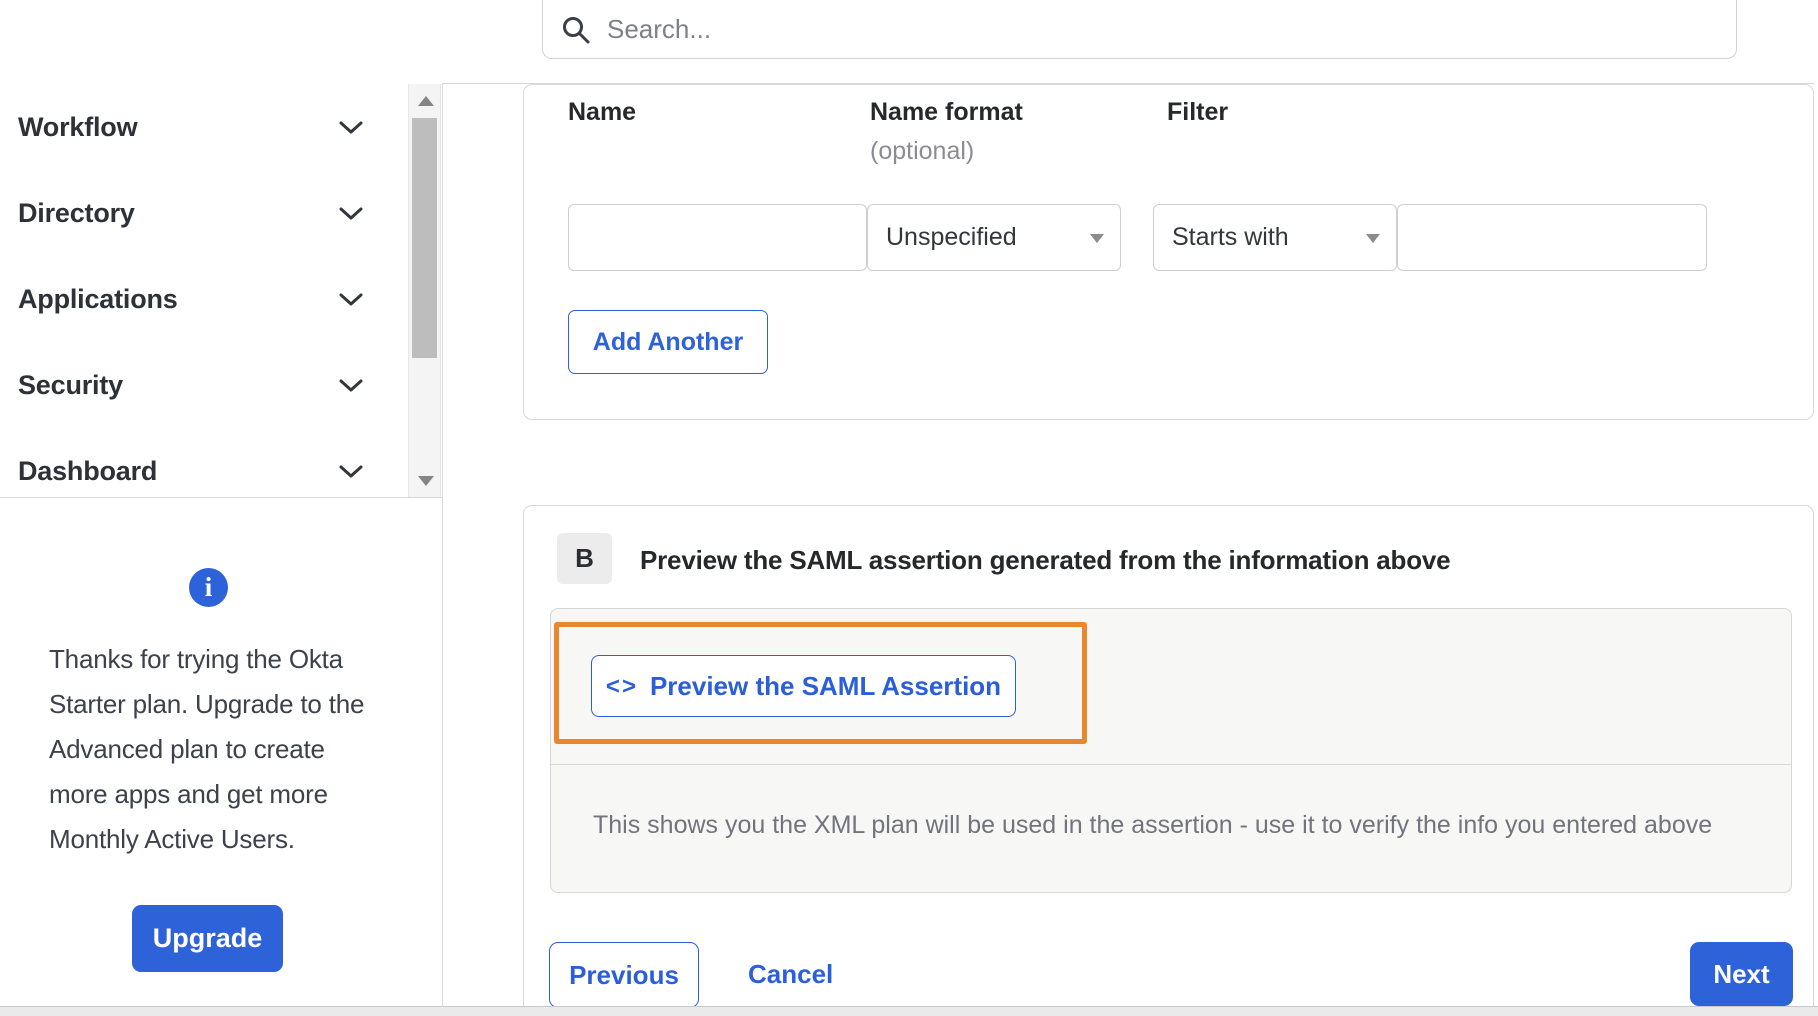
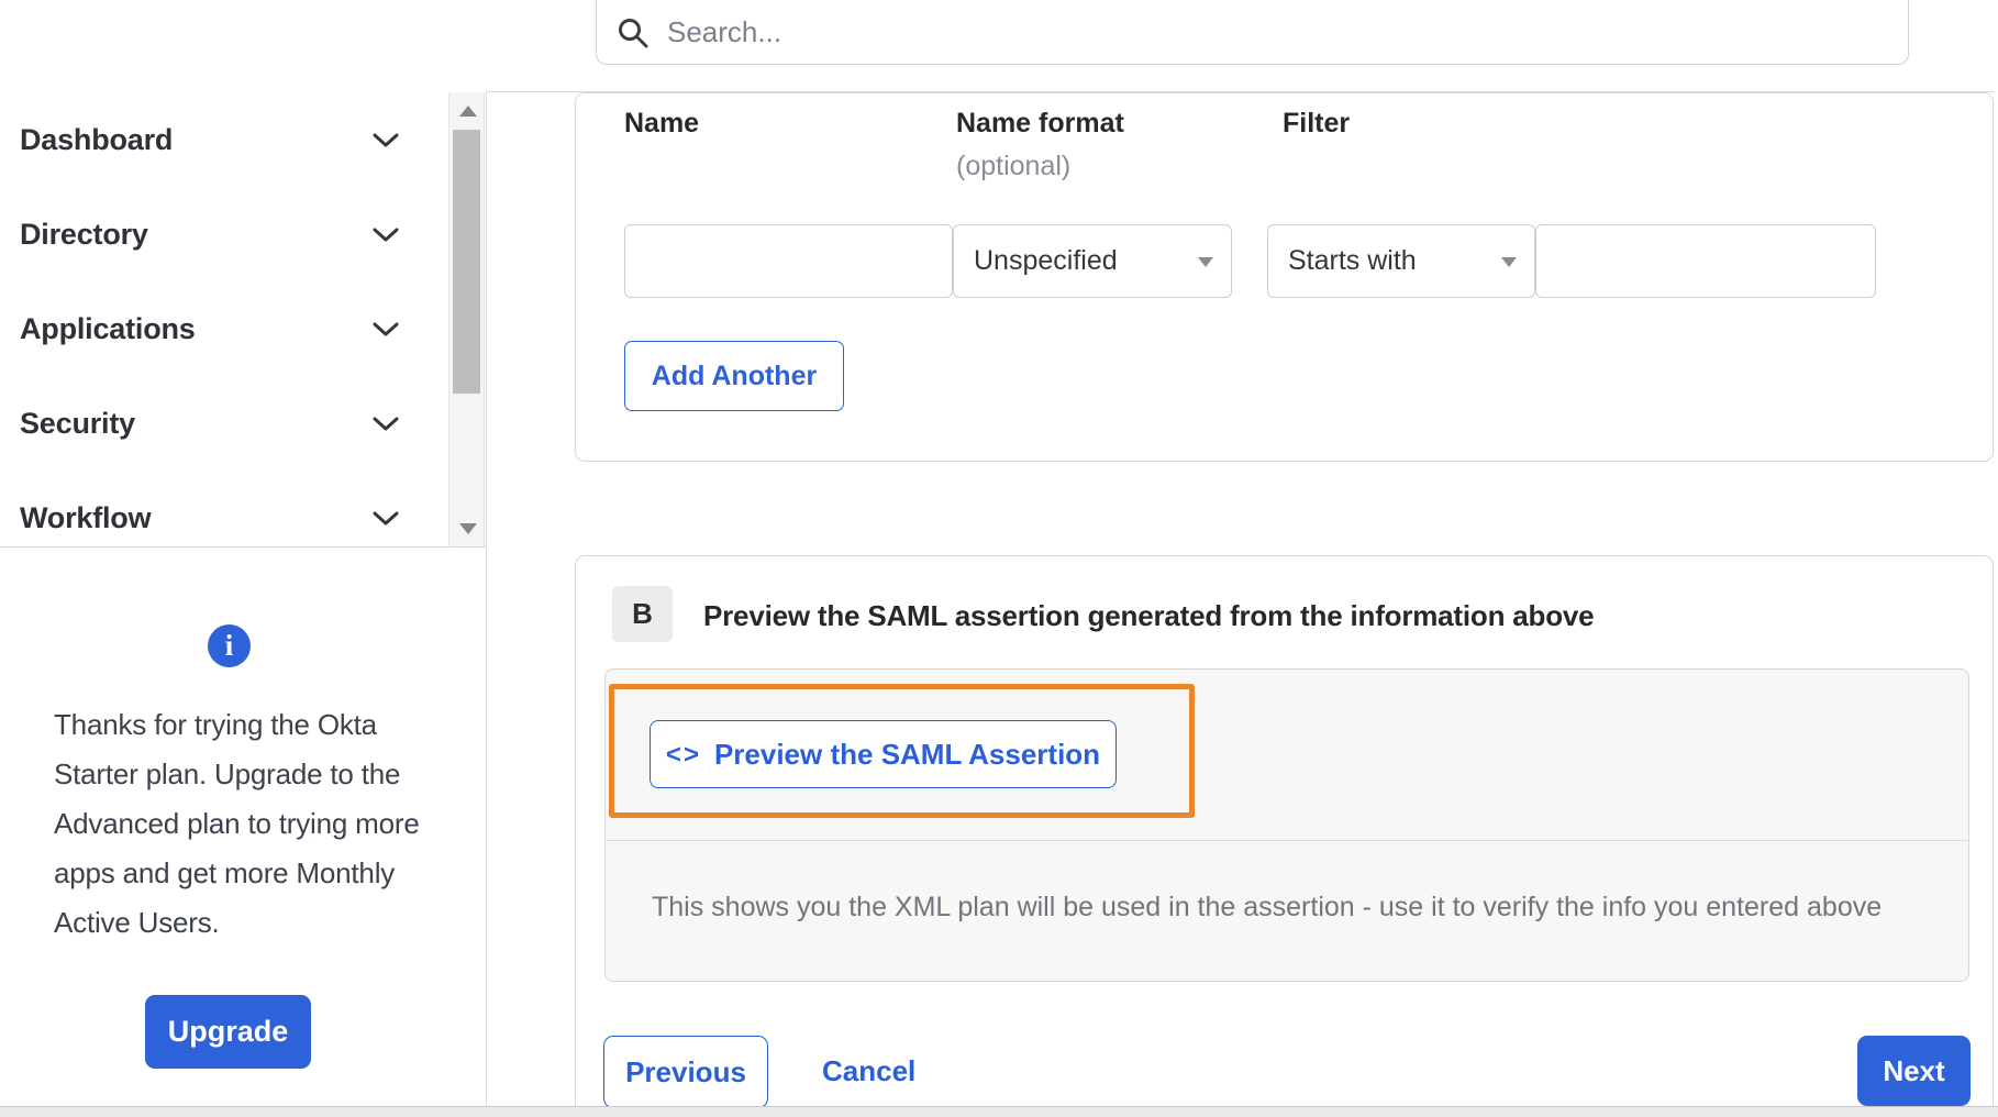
  Search...
- Workflow
+ Dashboard
  Directory
  Applications
  Security
- Dashboard
+ Workflow
  i
- Thanks for trying the Okta Starter plan. Upgrade to the Advanced plan to create more apps and get more Monthly Active Users.
+ Thanks for trying the Okta Starter plan. Upgrade to the Advanced plan to trying more apps and get more Monthly Active Users.
  Upgrade
  Name
  Name format
  (optional)
  Filter
  Unspecified
  Starts with
  Add Another
  B
  Preview the SAML assertion generated from the information above
  <>
  Preview the SAML Assertion
  This shows you the XML plan will be used in the assertion - use it to verify the info you entered above
  Previous
  Cancel
  Next
